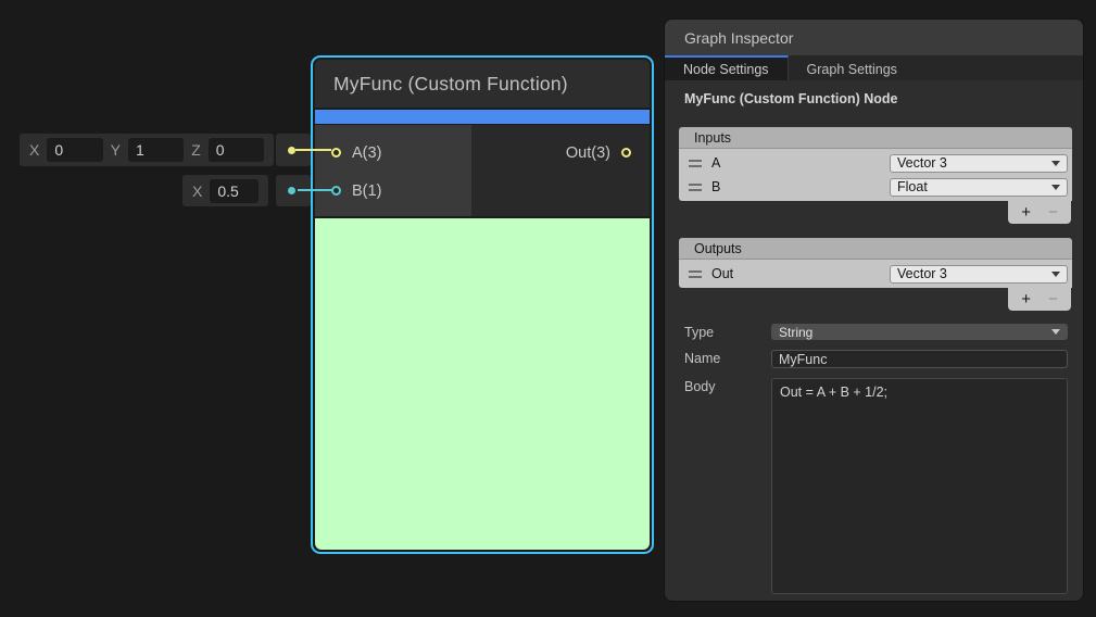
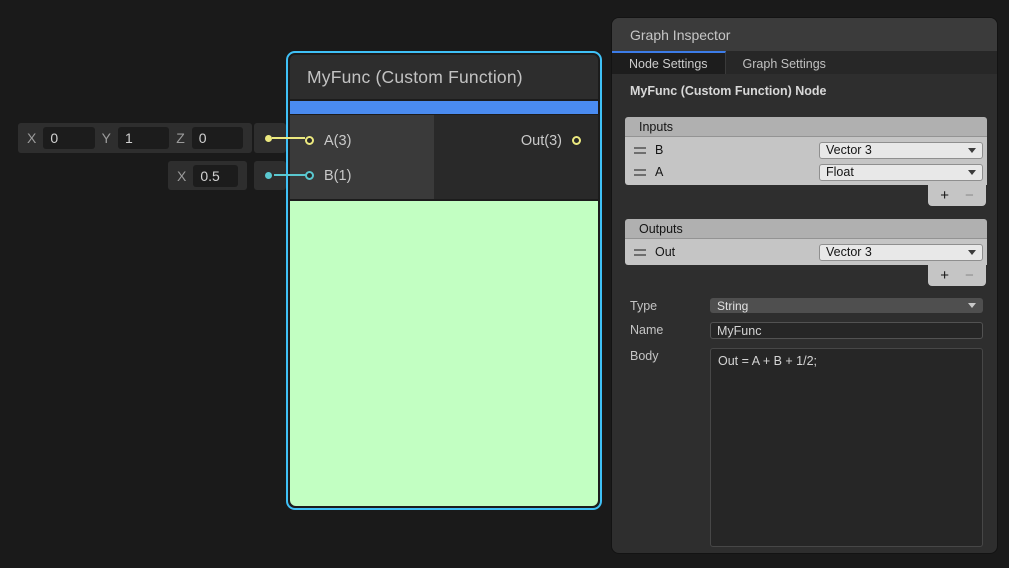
  X
  0
  Y
  1
  Z
  0
  X
  0.5
  MyFunc (Custom Function)
  A(3)
  B(1)
  Out(3)
  Graph Inspector
  Node Settings
  Graph Settings
  MyFunc (Custom Function) Node
  Inputs
- A
+ B
  Vector 3
- B
+ A
  Float
  +
  −
  Outputs
  Out
  Vector 3
  +
  −
  Type
  String
  Name
  MyFunc
  Body
  Out = A + B + 1/2;
